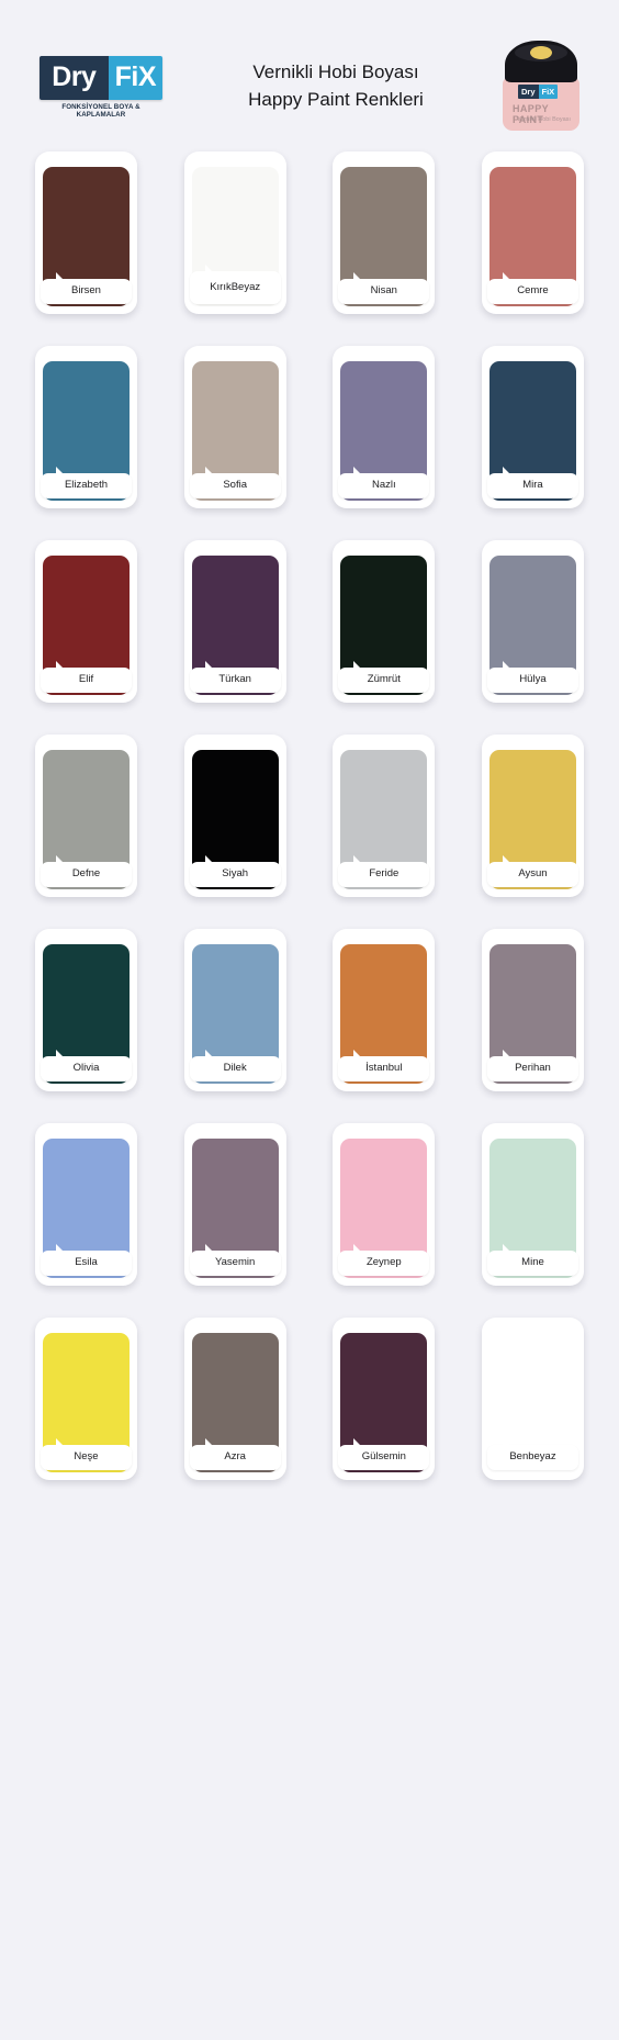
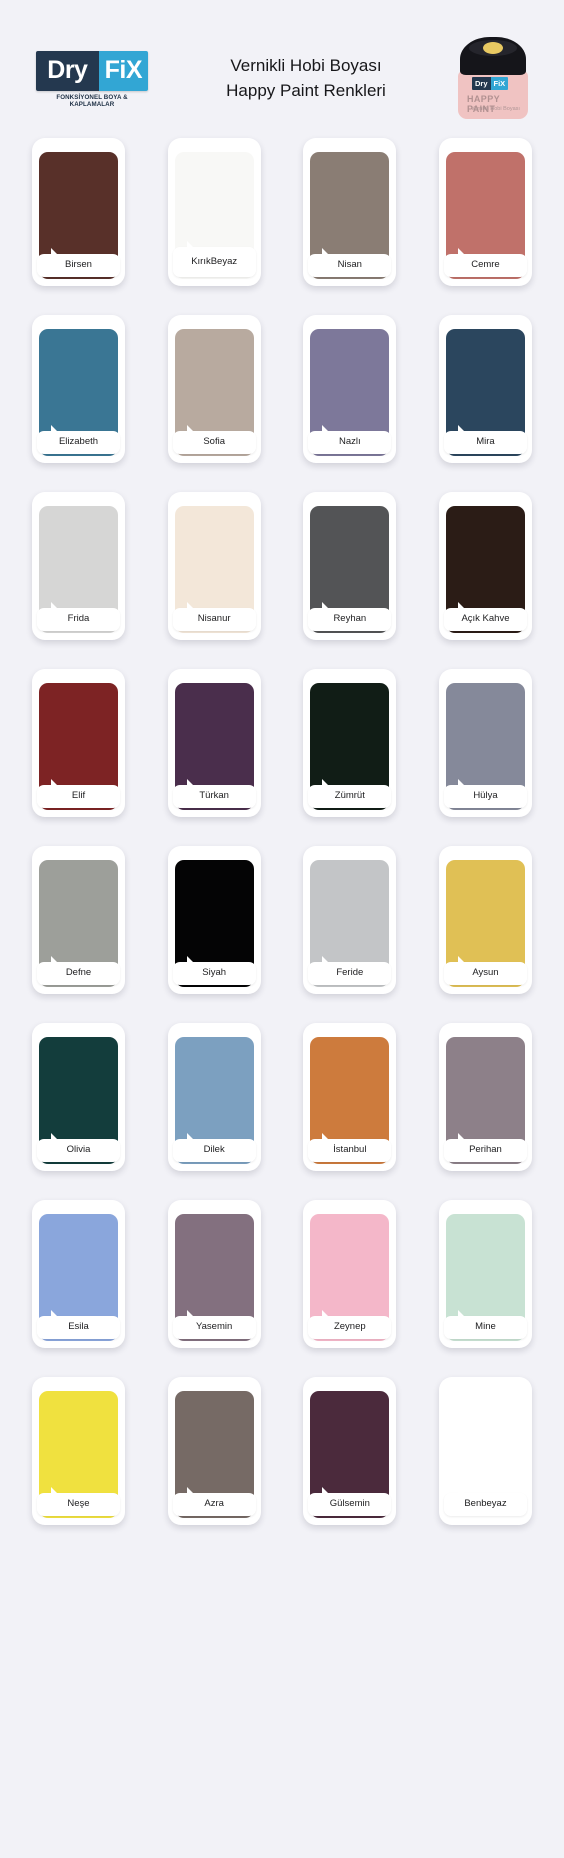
  Dry
  FiX
  Vernikli Hobi Boyası
  Happy Paint Renkleri
  Dry
  FiX
  HAPPY PAINT
  Birsen
  Kırık
  Beyaz
  Nisan
  Cemre
  Elizabeth
  Sofia
  Nazlı
  Mira
+ Frida
+ Nisanur
+ Reyhan
+ Açık Kahve
  Elif
  Türkan
  Zümrüt
  Hülya
  Defne
  Siyah
  Feride
  Aysun
  Olivia
  Dilek
  İstanbul
  Perihan
  Esila
  Yasemin
  Zeynep
  Mine
  Neşe
  Azra
  Gülsemin
  Benbeyaz
